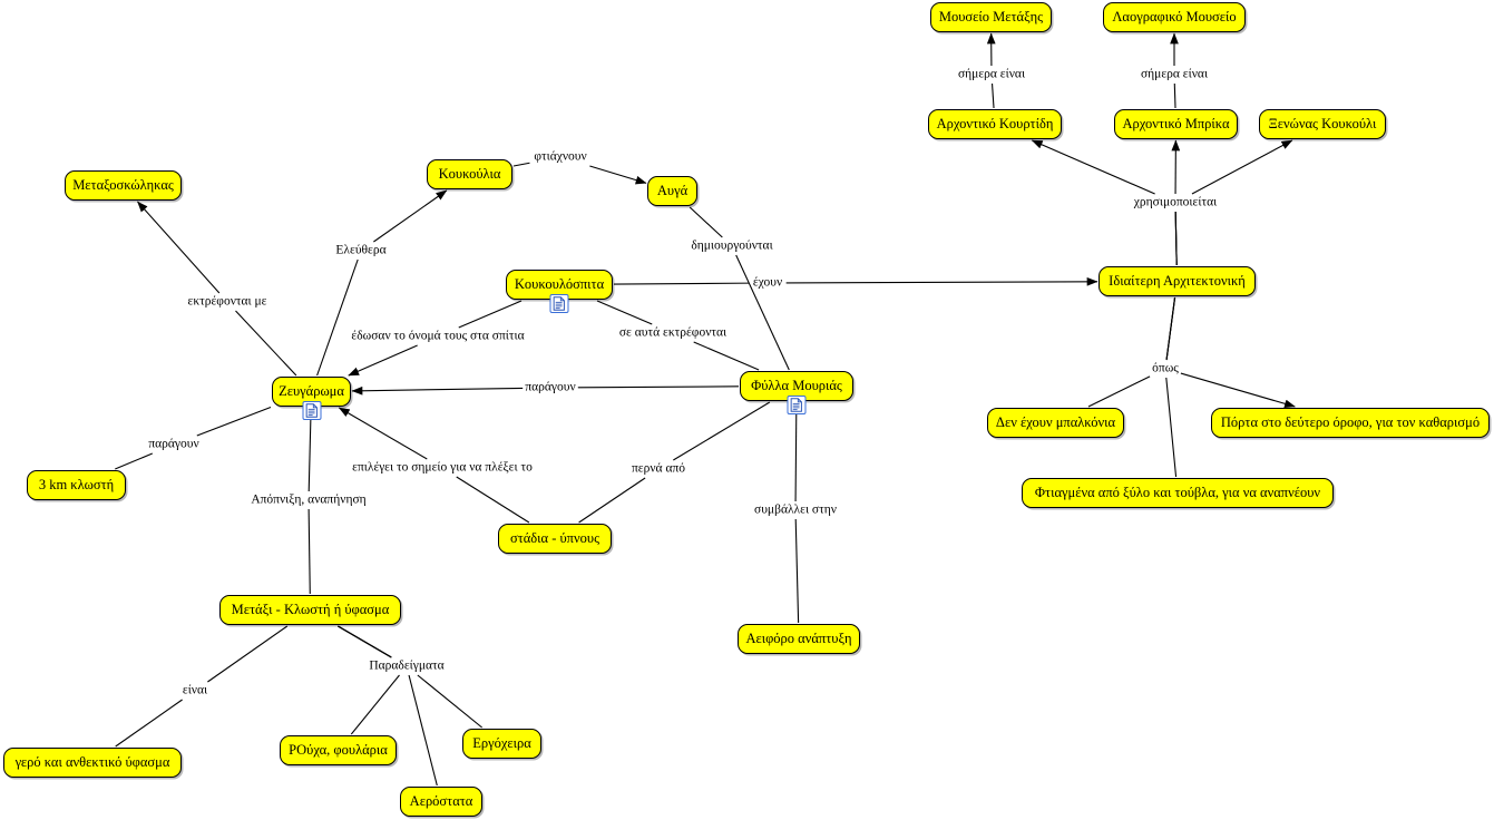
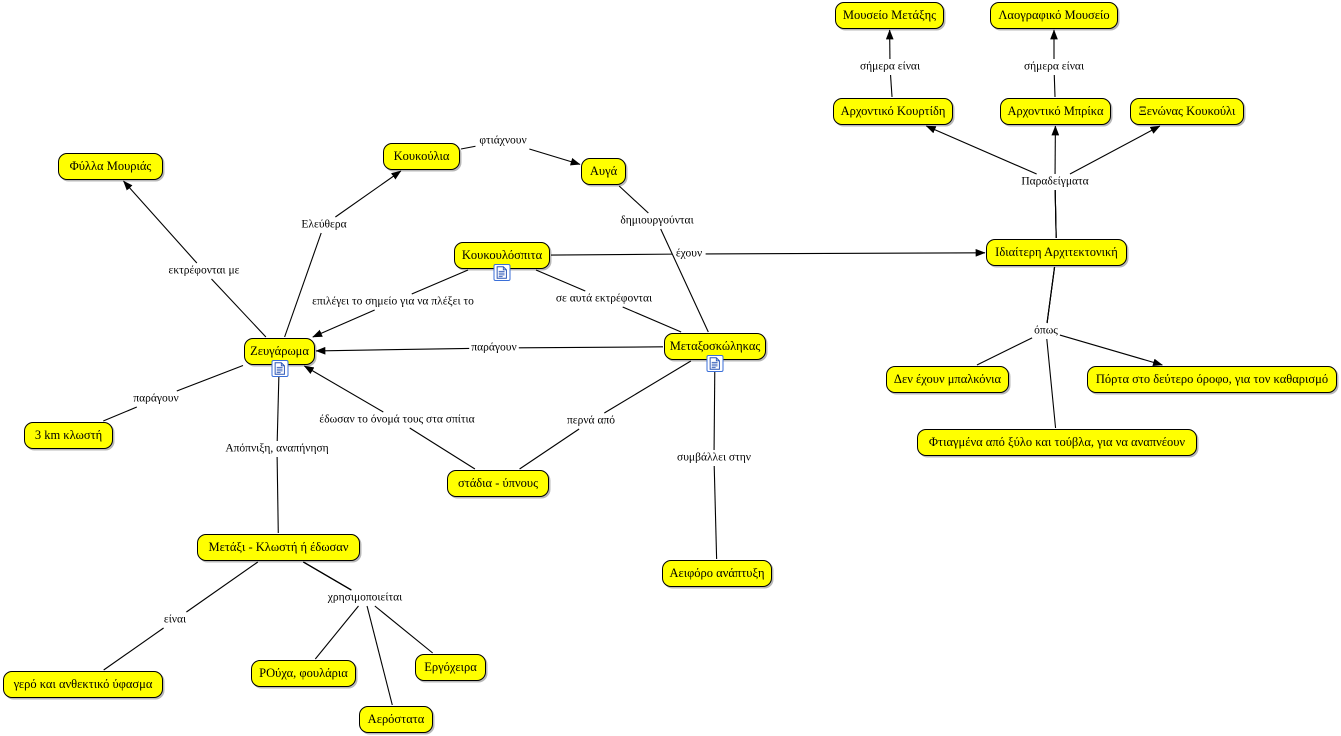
  σήμερα είναι
  σήμερα είναι
- χρησιμοποιείται
+ Παραδείγματα
  όπως
  φτιάχνουν
  Ελεύθερα
  εκτρέφονται με
  δημιουργούνται
  έχουν
- έδωσαν το όνομά τους στα σπίτια
+ επιλέγει το σημείο για να πλέξει το
  σε αυτά εκτρέφονται
  παράγουν
  παράγουν
- επιλέγει το σημείο για να πλέξει το
+ έδωσαν το όνομά τους στα σπίτια
  περνά από
  Απόπνιξη, αναπήνηση
  συμβάλλει στην
  είναι
- Παραδείγματα
+ χρησιμοποιείται
  Μουσείο Μετάξης
  Λαογραφικό Μουσείο
  Αρχοντικό Κουρτίδη
  Αρχοντικό Μπρίκα
  Ξενώνας Κουκούλι
  Ιδιαίτερη Αρχιτεκτονική
- Μεταξοσκώληκας
+ Φύλλα Μουριάς
  Κουκούλια
  Αυγά
  Κουκουλόσπιτα
  Ζευγάρωμα
- Φύλλα Μουριάς
+ Μεταξοσκώληκας
  3 km κλωστή
  στάδια - ύπνους
  Αειφόρο ανάπτυξη
- Μετάξι - Κλωστή ή ύφασμα
+ Μετάξι - Κλωστή ή έδωσαν
  γερό και ανθεκτικό ύφασμα
  ΡΟύχα, φουλάρια
  Αερόστατα
  Εργόχειρα
  Δεν έχουν μπαλκόνια
  Πόρτα στο δεύτερο όροφο, για τον καθαρισμό
  Φτιαγμένα από ξύλο και τούβλα, για να αναπνέουν
